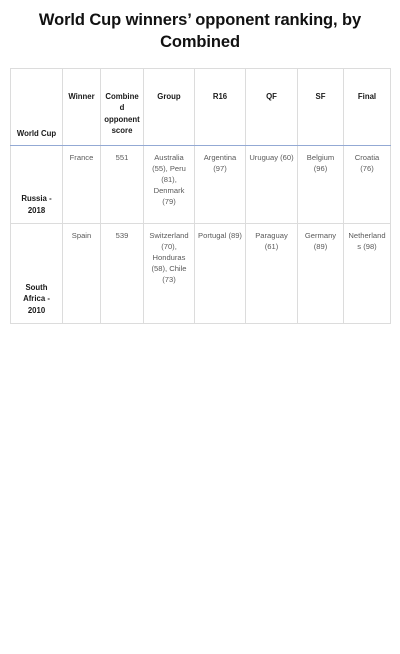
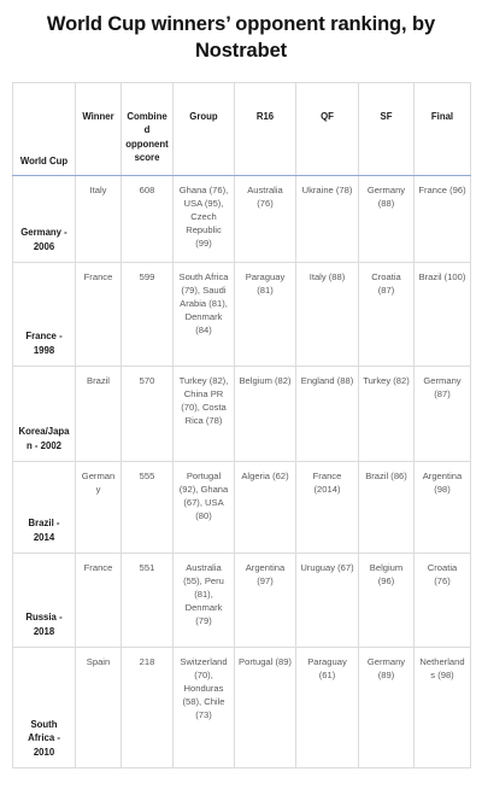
- World Cup winners’ opponent ranking, by Combined
+ World Cup winners’ opponent ranking, by Nostrabet
  World Cup	Winner	Combined opponent score	Group	R16	QF	SF	Final
+ Germany - 2006	Italy	608	Ghana (76), USA (95), Czech Republic (99)	Australia (76)	Ukraine (78)	Germany (88)	France (96)
+ France - 1998	France	599	South Africa (79), Saudi Arabia (81), Denmark (84)	Paraguay (81)	Italy (88)	Croatia (87)	Brazil (100)
+ Korea/Japan - 2002	Brazil	570	Turkey (82), China PR (70), Costa Rica (78)	Belgium (82)	England (88)	Turkey (82)	Germany (87)
+ Brazil - 2014	Germany	555	Portugal (92), Ghana (67), USA (80)	Algeria (62)	France (2014)	Brazil (86)	Argentina (98)
- Russia - 2018	France	551	Australia (55), Peru (81), Denmark (79)	Argentina (97)	Uruguay (60)	Belgium (96)	Croatia (76)
+ Russia - 2018	France	551	Australia (55), Peru (81), Denmark (79)	Argentina (97)	Uruguay (67)	Belgium (96)	Croatia (76)
- South Africa - 2010	Spain	539	Switzerland (70), Honduras (58), Chile (73)	Portugal (89)	Paraguay (61)	Germany (89)	Netherlands (98)
+ South Africa - 2010	Spain	218	Switzerland (70), Honduras (58), Chile (73)	Portugal (89)	Paraguay (61)	Germany (89)	Netherlands (98)
